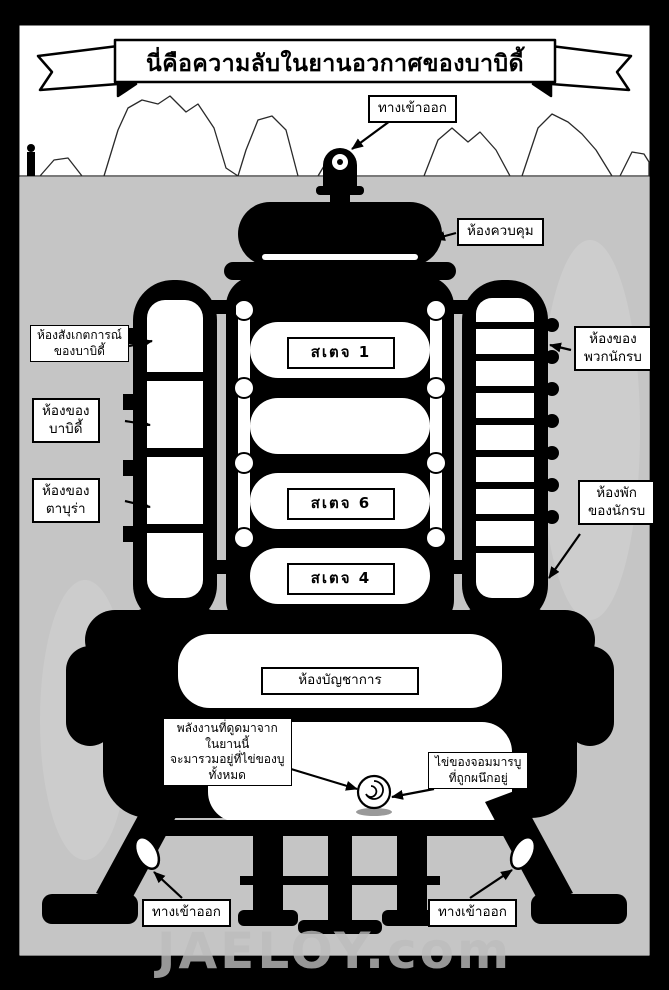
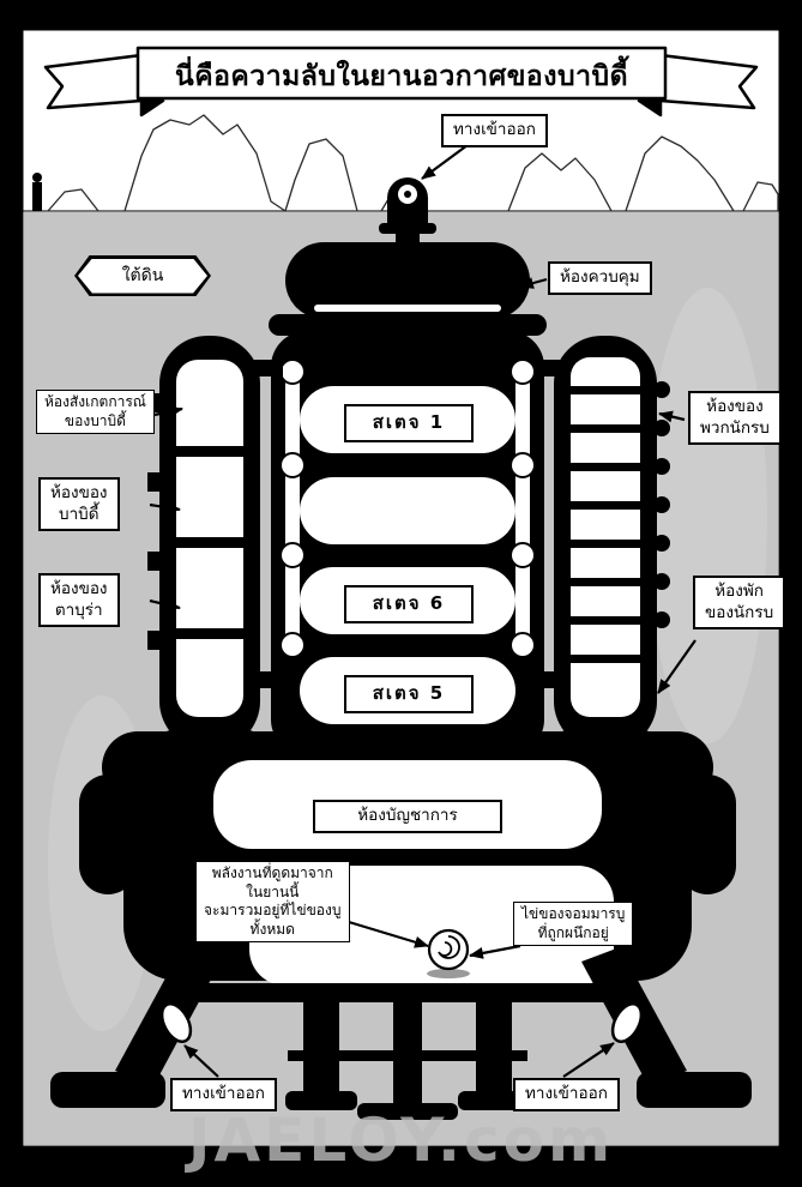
  นี่คือความลับในยานอวกาศของบาบิดี้
  ทางเข้าออก
+ ใต้ดิน
  ห้องควบคุม
  ห้องสังเกตการณ์
  ของบาบิดี้
  ห้องของ
  บาบิดี้
  ห้องของ
  ตาบุร่า
  ห้องของ
  พวกนักรบ
  ห้องพัก
  ของนักรบ
  สเตจ 1
  สเตจ 6
- สเตจ 4
+ สเตจ 5
  ห้องบัญชาการ
  พลังงานที่ดูดมาจาก
  ในยานนี้
  จะมารวมอยู่ที่ไข่ของบู
  ทั้งหมด
  ไข่ของจอมมารบู
  ที่ถูกผนึกอยู่
  ทางเข้าออก
  ทางเข้าออก
  JAELOY.com
